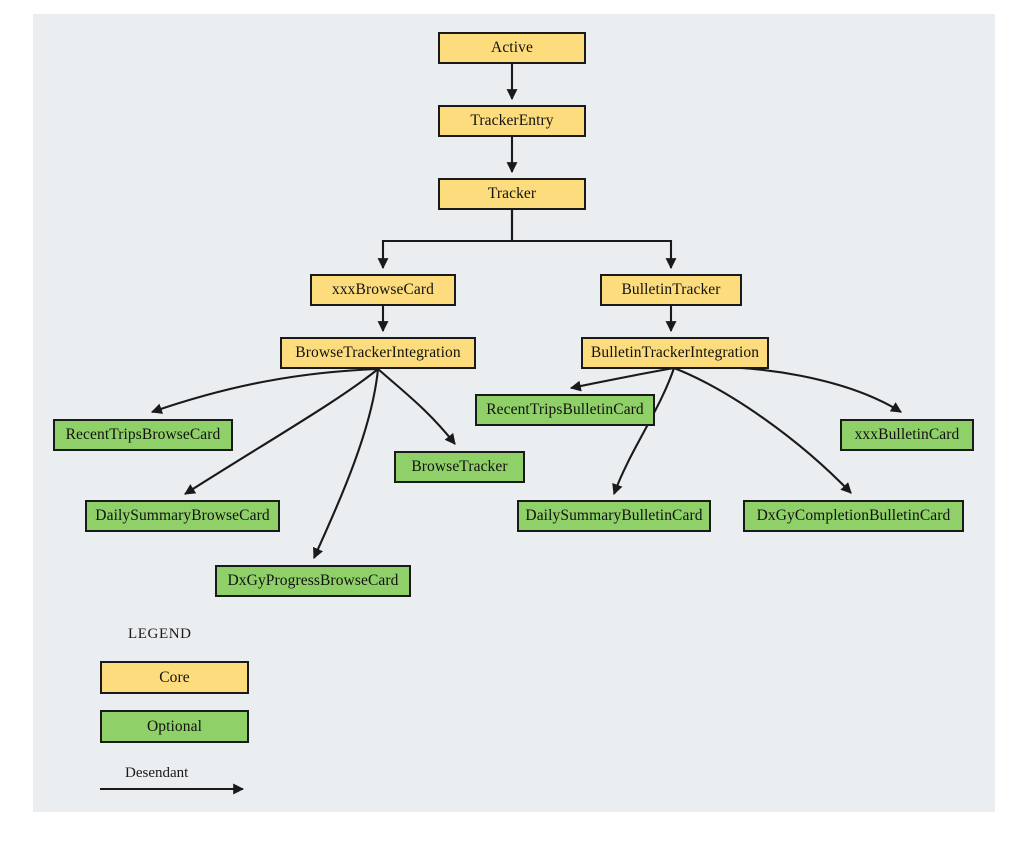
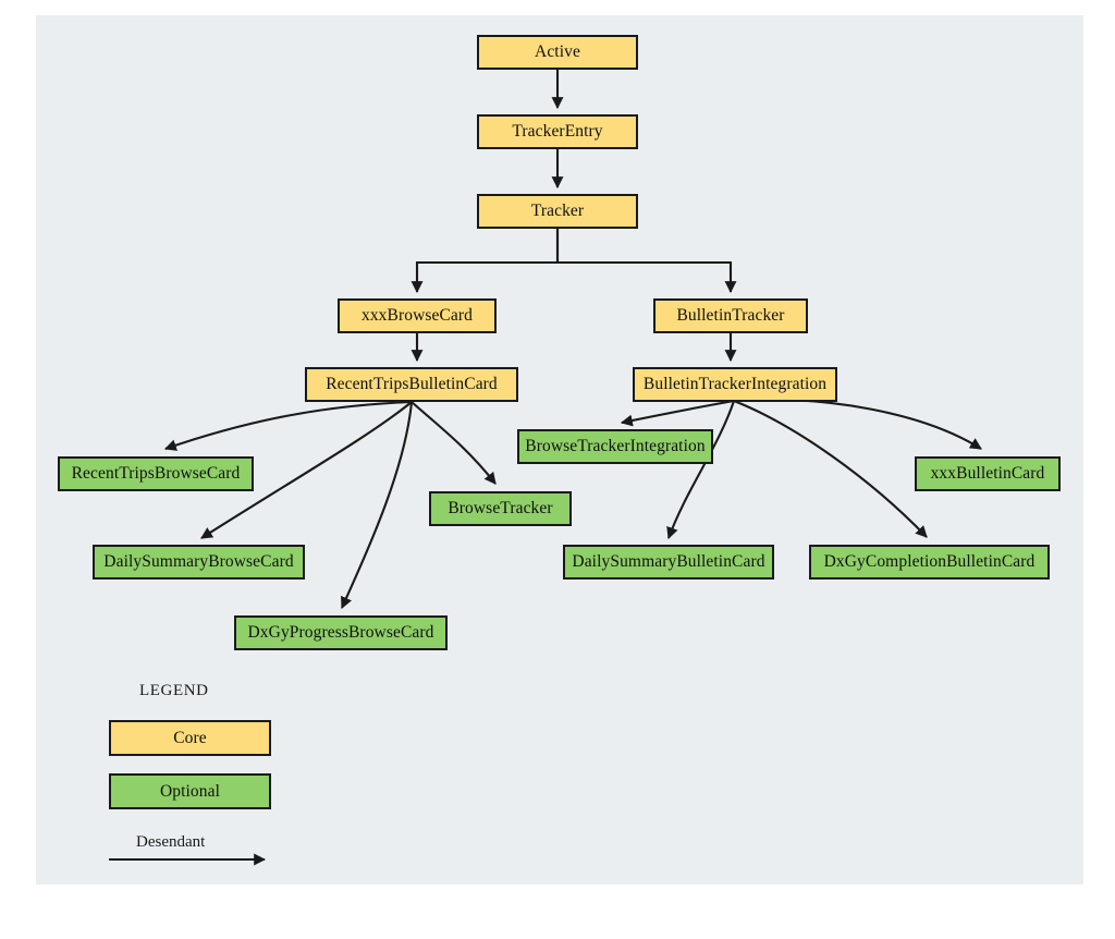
  Active
  TrackerEntry
  Tracker
  xxxBrowseCard
  BulletinTracker
- BrowseTrackerIntegration
+ RecentTripsBulletinCard
  BulletinTrackerIntegration
  RecentTripsBrowseCard
  BrowseTracker
  DailySummaryBrowseCard
  DxGyProgressBrowseCard
- RecentTripsBulletinCard
+ BrowseTrackerIntegration
  xxxBulletinCard
  DailySummaryBulletinCard
  DxGyCompletionBulletinCard
  LEGEND
  Core
  Optional
  Desendant
